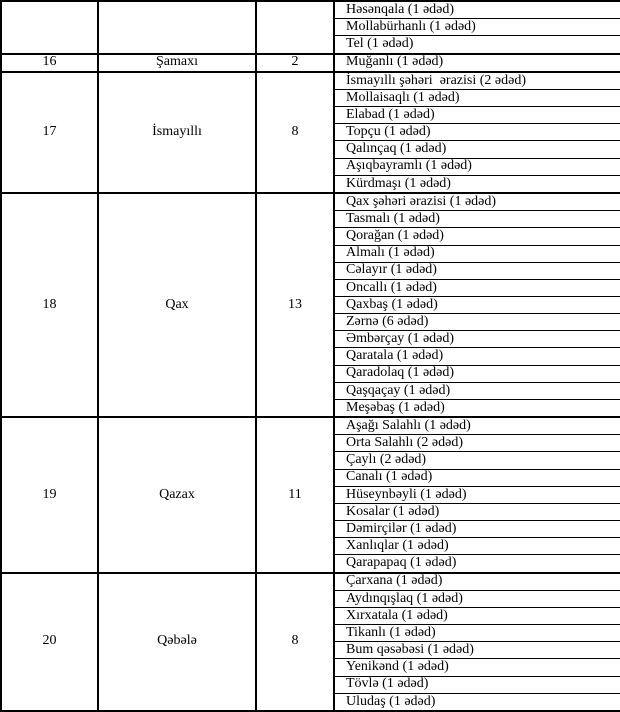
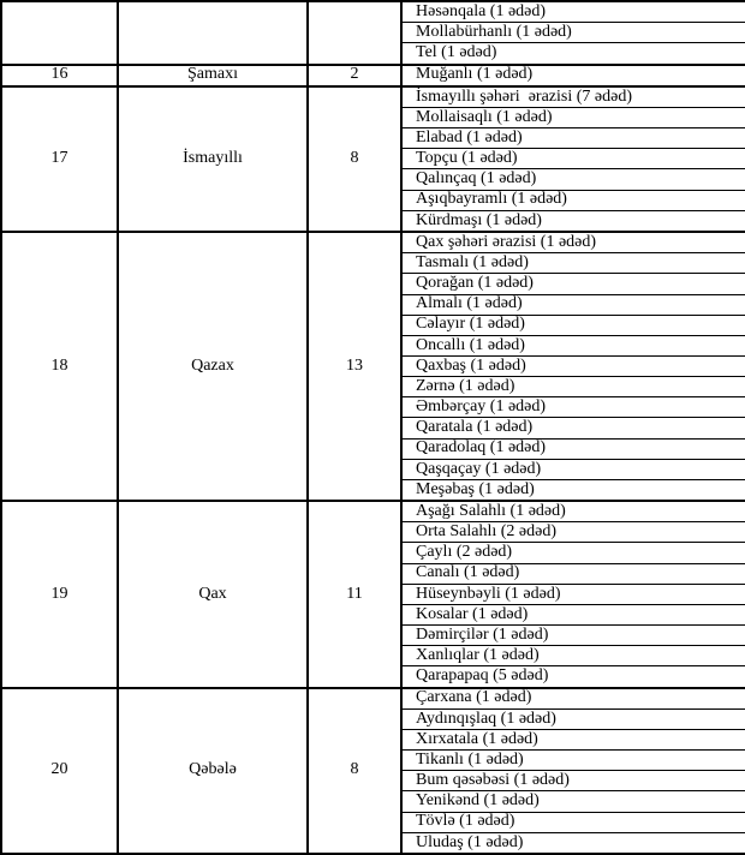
  			Həsənqala (1 ədəd)
  Mollabürhanlı (1 ədəd)
  Tel (1 ədəd)
  16	Şamaxı	2	Muğanlı (1 ədəd)
- 17	İsmayıllı	8	İsmayıllı şəhəri ərazisi (2 ədəd)
+ 17	İsmayıllı	8	İsmayıllı şəhəri ərazisi (7 ədəd)
  Mollaisaqlı (1 ədəd)
  Elabad (1 ədəd)
  Topçu (1 ədəd)
  Qalınçaq (1 ədəd)
  Aşıqbayramlı (1 ədəd)
  Kürdmaşı (1 ədəd)
- 18	Qax	13	Qax şəhəri ərazisi (1 ədəd)
+ 18	Qazax	13	Qax şəhəri ərazisi (1 ədəd)
  Tasmalı (1 ədəd)
  Qorağan (1 ədəd)
  Almalı (1 ədəd)
  Cəlayır (1 ədəd)
  Oncallı (1 ədəd)
  Qaxbaş (1 ədəd)
- Zərnə (6 ədəd)
+ Zərnə (1 ədəd)
  Əmbərçay (1 ədəd)
  Qaratala (1 ədəd)
  Qaradolaq (1 ədəd)
  Qaşqaçay (1 ədəd)
  Meşəbaş (1 ədəd)
- 19	Qazax	11	Aşağı Salahlı (1 ədəd)
+ 19	Qax	11	Aşağı Salahlı (1 ədəd)
  Orta Salahlı (2 ədəd)
  Çaylı (2 ədəd)
  Canalı (1 ədəd)
  Hüseynbəyli (1 ədəd)
  Kosalar (1 ədəd)
  Dəmirçilər (1 ədəd)
  Xanlıqlar (1 ədəd)
- Qarapapaq (1 ədəd)
+ Qarapapaq (5 ədəd)
  20	Qəbələ	8	Çarxana (1 ədəd)
  Aydınqışlaq (1 ədəd)
  Xırxatala (1 ədəd)
  Tikanlı (1 ədəd)
  Bum qəsəbəsi (1 ədəd)
  Yenikənd (1 ədəd)
  Tövlə (1 ədəd)
  Uludaş (1 ədəd)
